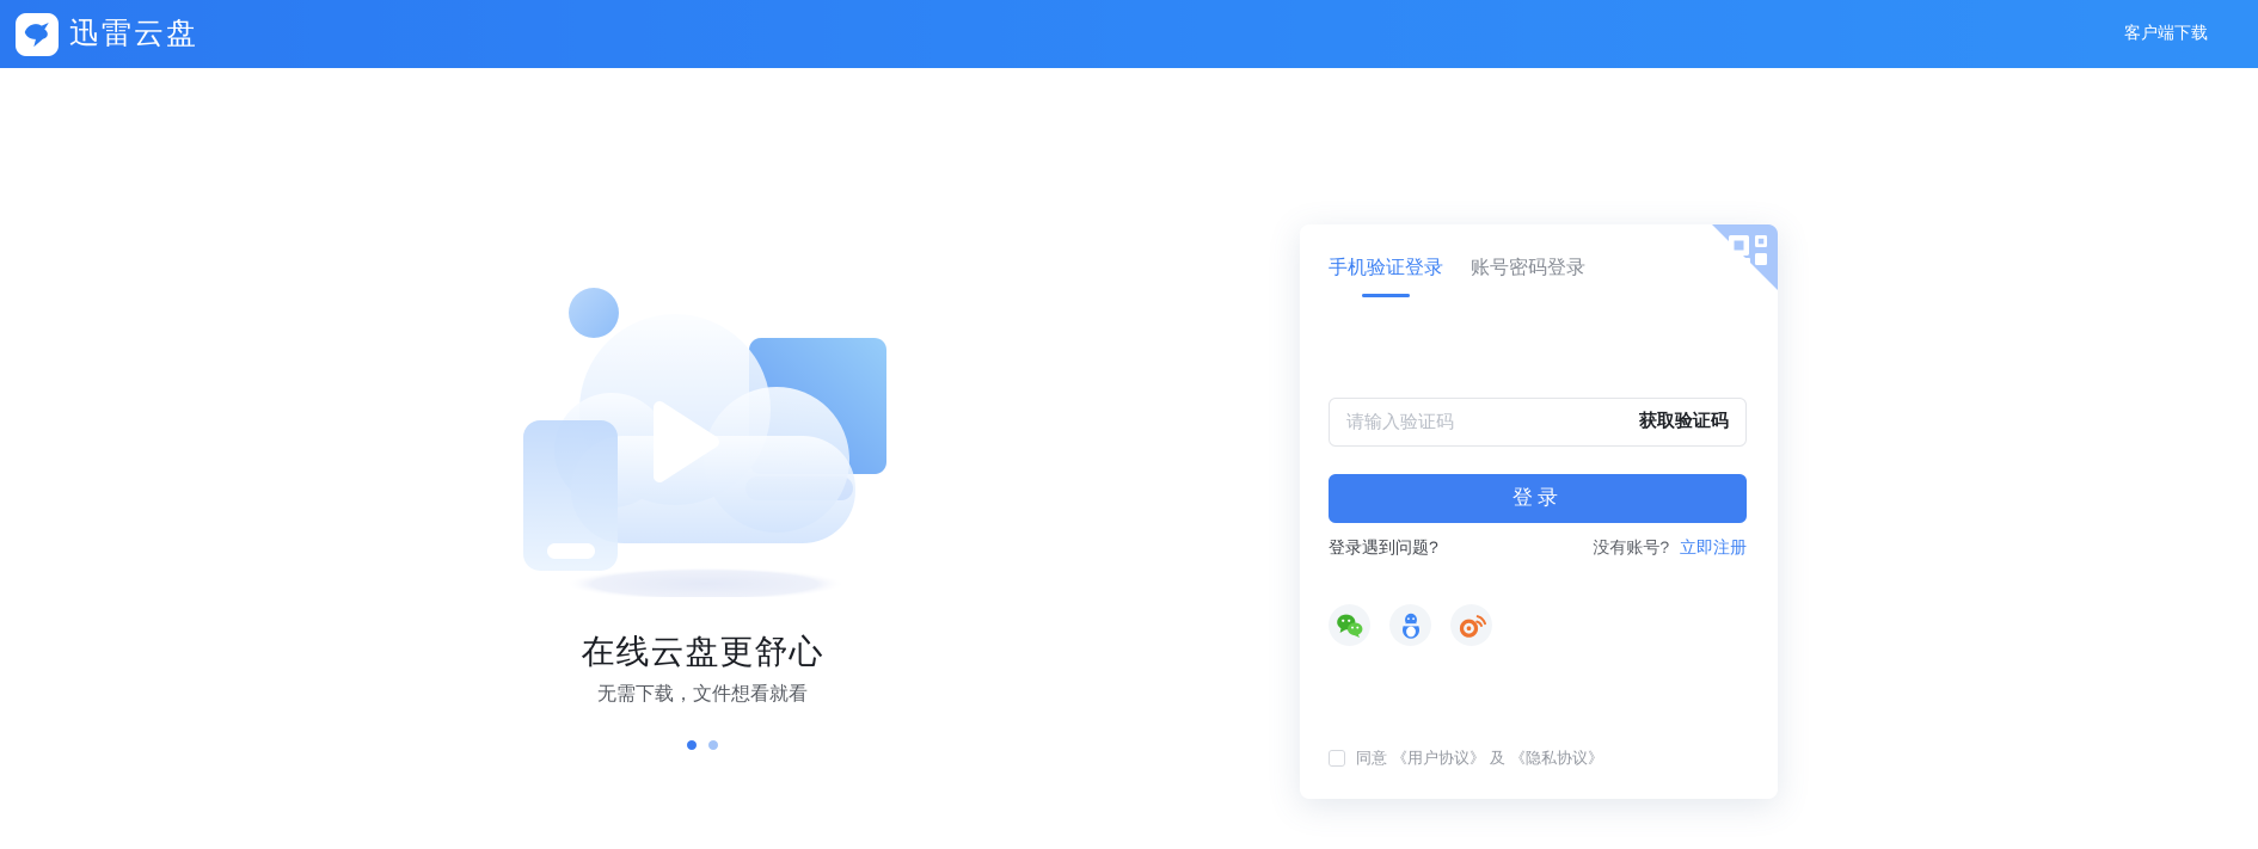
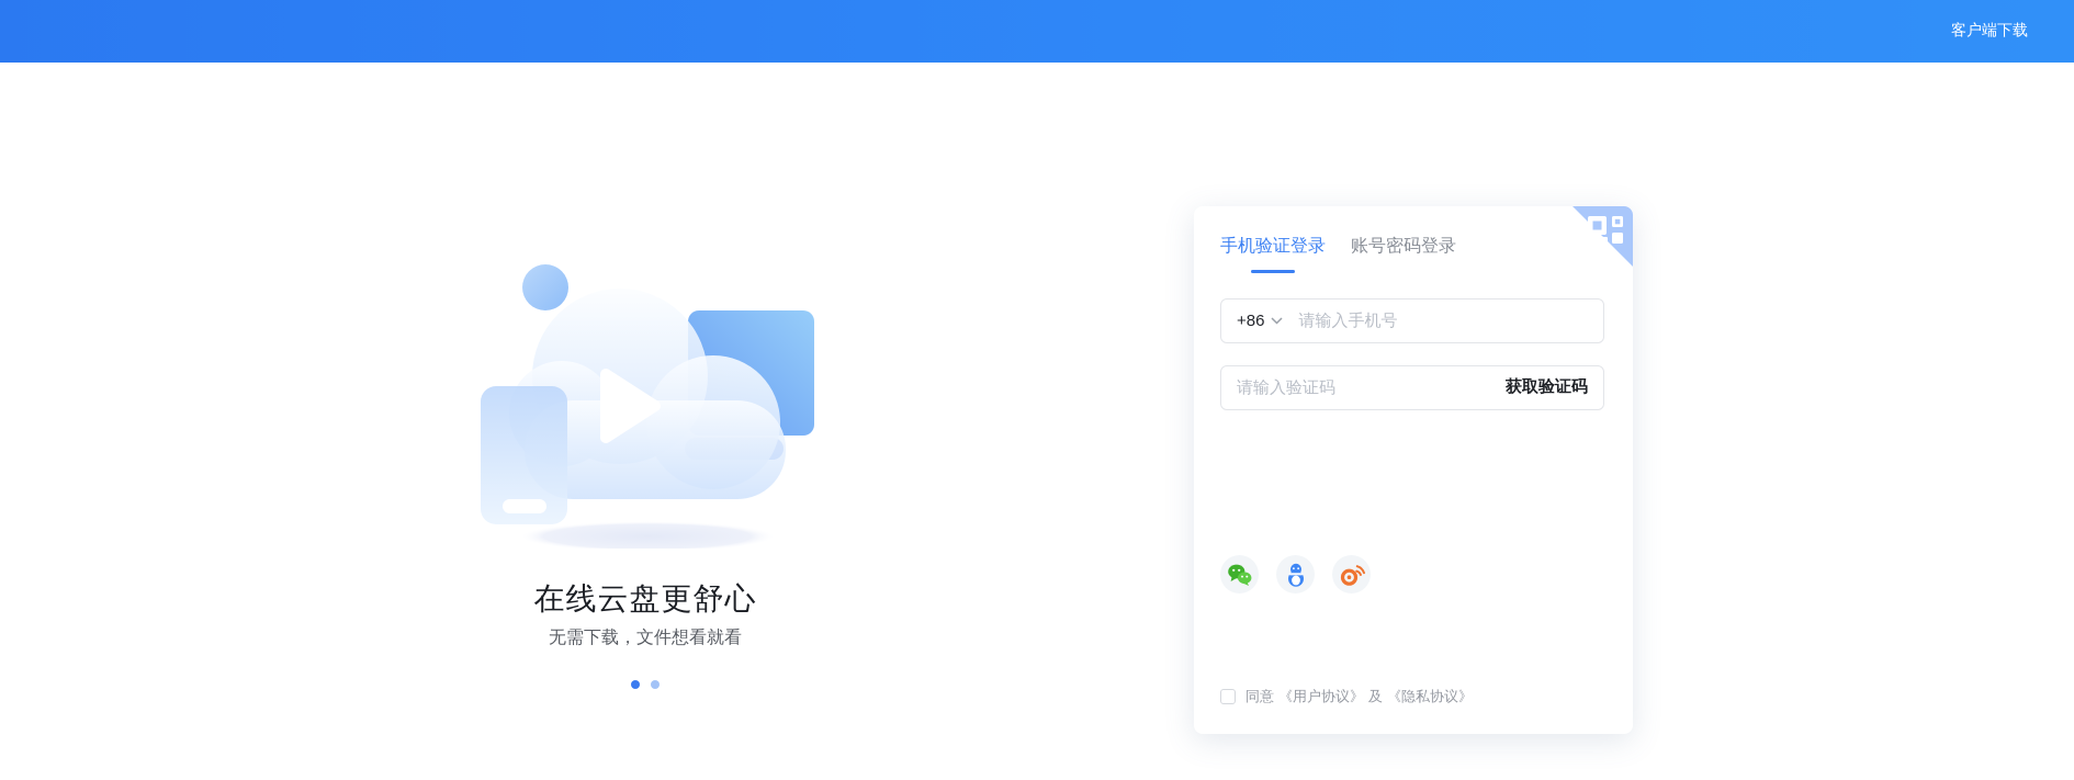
- 迅雷云盘
  客户端下载
  在线云盘更舒心
  无需下载，文件想看就看
  手机验证登录
  账号密码登录
+ +86
+ 请输入手机号
  请输入验证码
  获取验证码
- 登录
- 登录遇到问题?
- 没有账号? 立即注册
  同意
  《用户协议》
  及
  《隐私协议》
